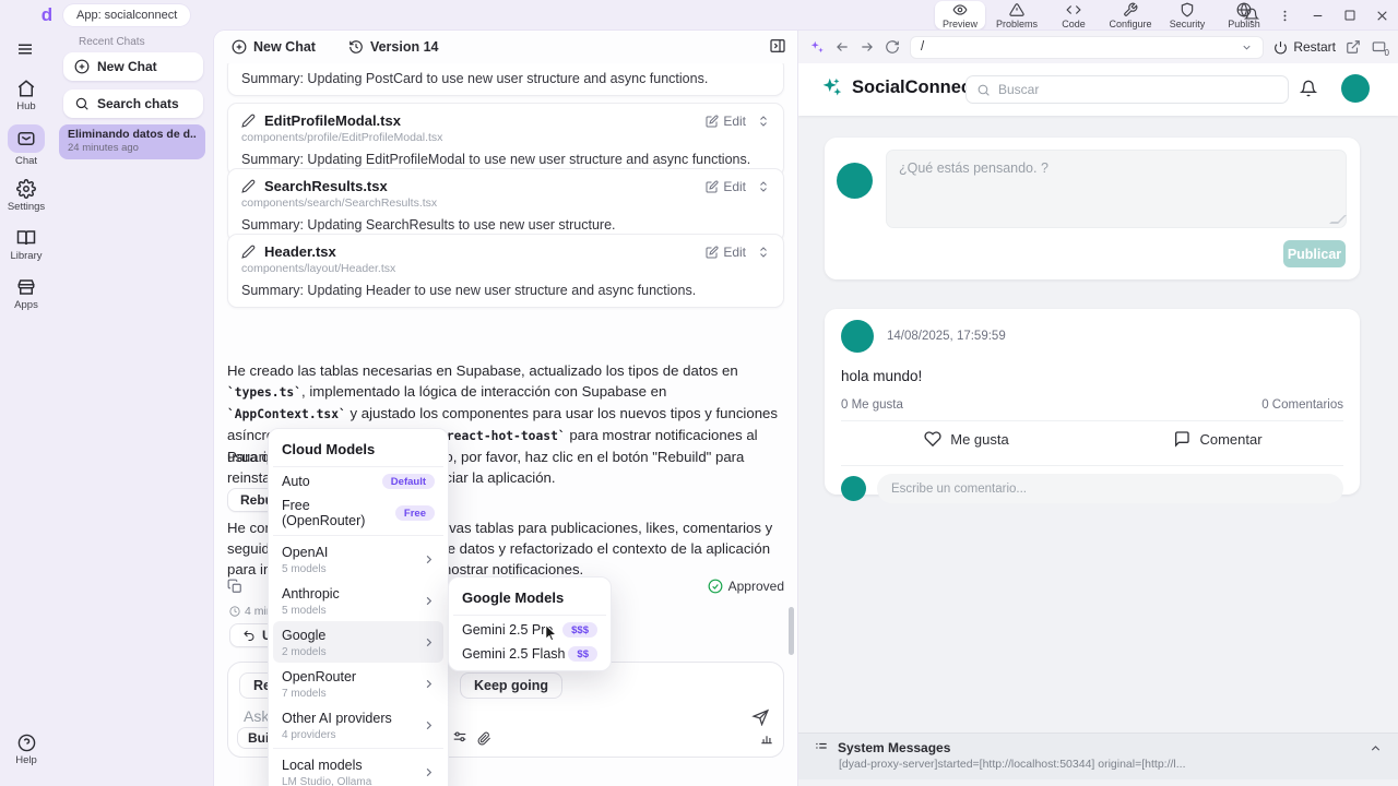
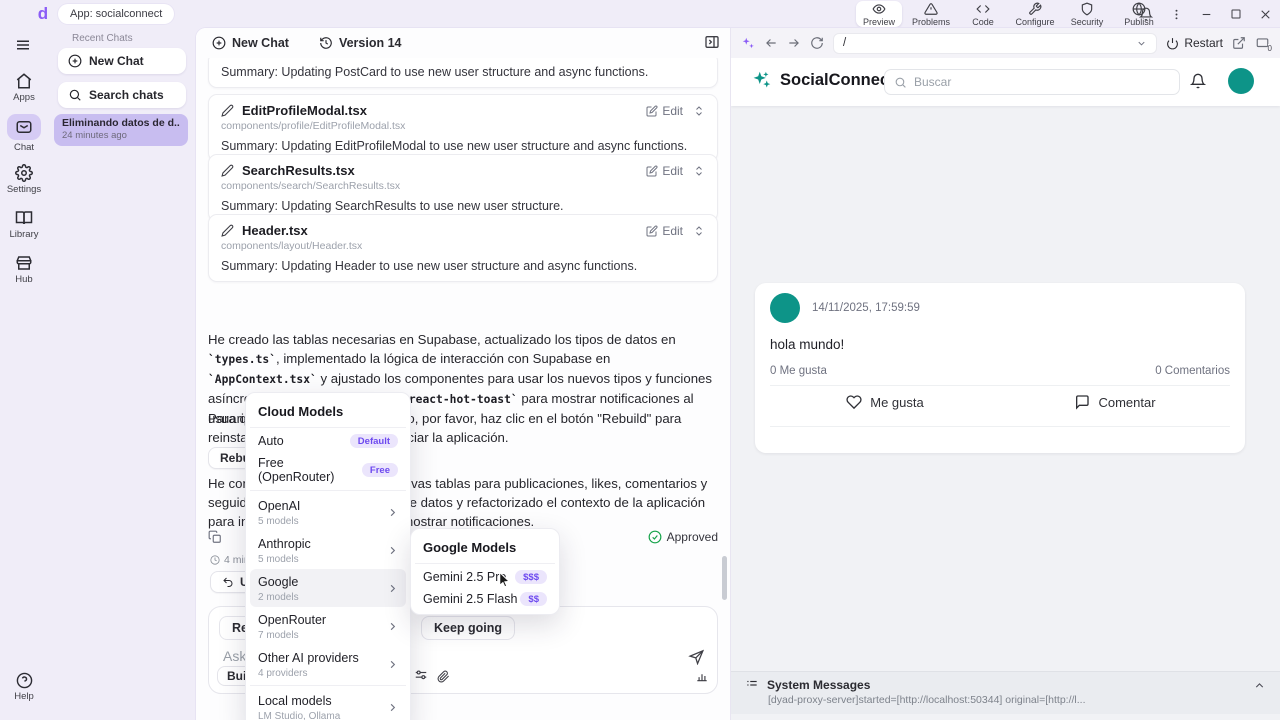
  d
  App: socialconnect
  Preview
  Problems
  Code
  Configure
  Security
  Publish
- Hub
+ Apps
  Chat
  Settings
  Library
- Apps
+ Hub
  Help
  Recent Chats
  New Chat
  Search chats
  Eliminando datos de d..
  24 minutes ago
  New Chat
  Version 14
  Summary: Updating PostCard to use new user structure and async functions.
  EditProfileModal.tsx
  Edit
  components/profile/EditProfileModal.tsx
  Summary: Updating EditProfileModal to use new user structure and async functions.
  SearchResults.tsx
  Edit
  components/search/SearchResults.tsx
  Summary: Updating SearchResults to use new user structure.
  Header.tsx
  Edit
  components/layout/Header.tsx
  Summary: Updating Header to use new user structure and async functions.
  He creado las tablas necesarias en Supabase, actualizado los tipos de datos en `types.ts`, implementado la lógica de interacción con Supabase en `AppContext.tsx` y ajustado los componentes para usar los nuevos tipos y funciones asíncr react-hot-toast` para mostrar notificaciones al usuari
  Approved
  Keep going
  Cloud Models
  Auto
  Default
  Free (OpenRouter)
  Free
  OpenAI
  5 models
  Anthropic
  5 models
  Google
  2 models
  OpenRouter
  7 models
  Other AI providers
  4 providers
  Local models
  LM Studio, Ollama
  Google Models
  Gemini 2.5 Pr
  $$$
  Gemini 2.5 Flash
  $$
  /
  Restart
  0
  SocialConne
  Buscar
- ¿Qué estás pensando. ?
- Publicar
- 14/08/2025, 17:59:59
+ 14/11/2025, 17:59:59
  hola mundo!
  0 Me gusta
  0 Comentarios
  Me gusta
  Comentar
- Escribe un comentario...
  System Messages
  [dyad-proxy-server]started=[http://localhost:50344] original=[http://l...
